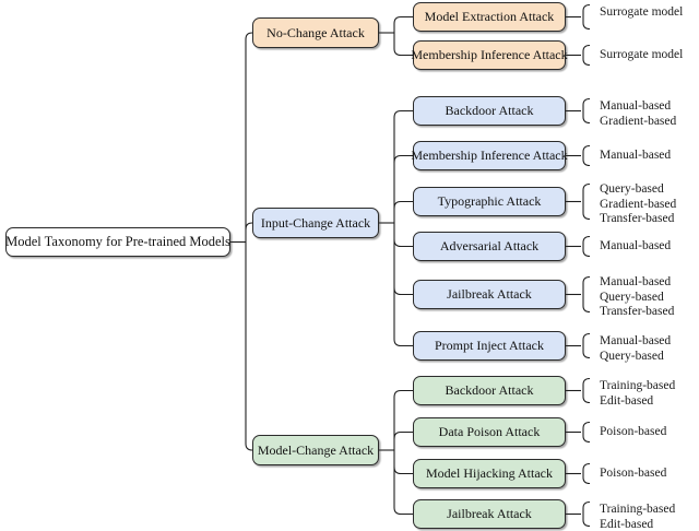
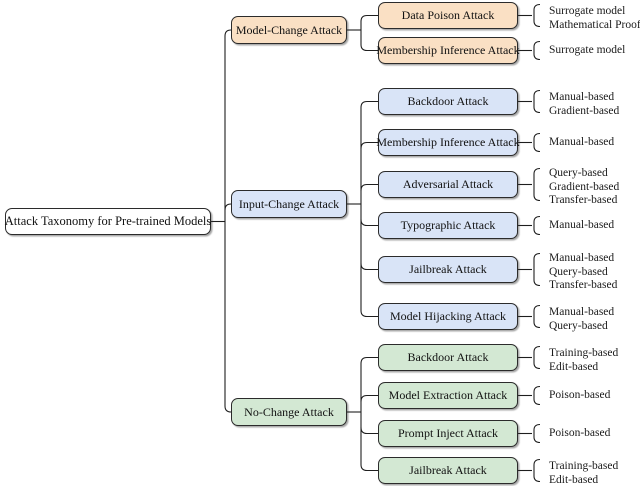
- Model Taxonomy for Pre-trained Models
+ Attack Taxonomy for Pre-trained Models
- No-Change Attack
+ Model-Change Attack
- Model Extraction Attack
+ Data Poison Attack
  Surrogate model
+ Mathematical Proof
  Membership Inference Attack
  Surrogate model
  Input-Change Attack
  Backdoor Attack
  Manual-based
  Gradient-based
  Membership Inference Attack
  Manual-based
- Typographic Attack
+ Adversarial Attack
  Query-based
  Gradient-based
  Transfer-based
- Adversarial Attack
+ Typographic Attack
  Manual-based
  Jailbreak Attack
  Manual-based
  Query-based
  Transfer-based
- Prompt Inject Attack
+ Model Hijacking Attack
  Manual-based
  Query-based
- Model-Change Attack
+ No-Change Attack
  Backdoor Attack
  Training-based
  Edit-based
- Data Poison Attack
+ Model Extraction Attack
  Poison-based
- Model Hijacking Attack
+ Prompt Inject Attack
  Poison-based
  Jailbreak Attack
  Training-based
  Edit-based
